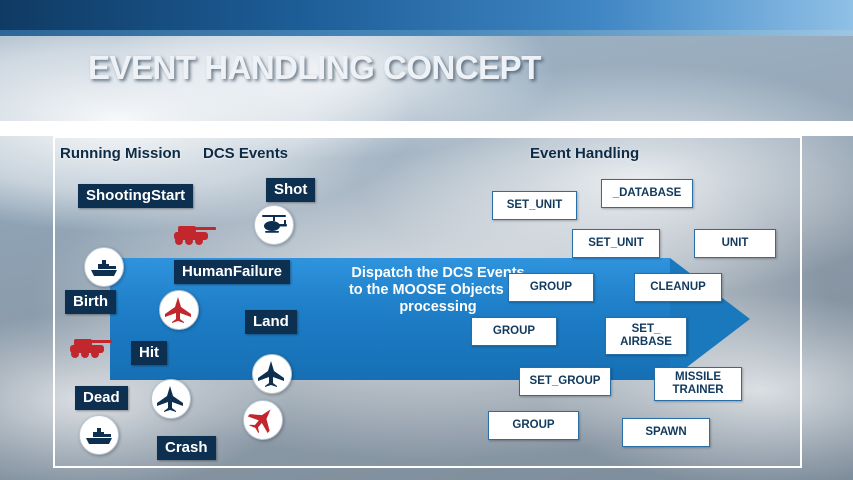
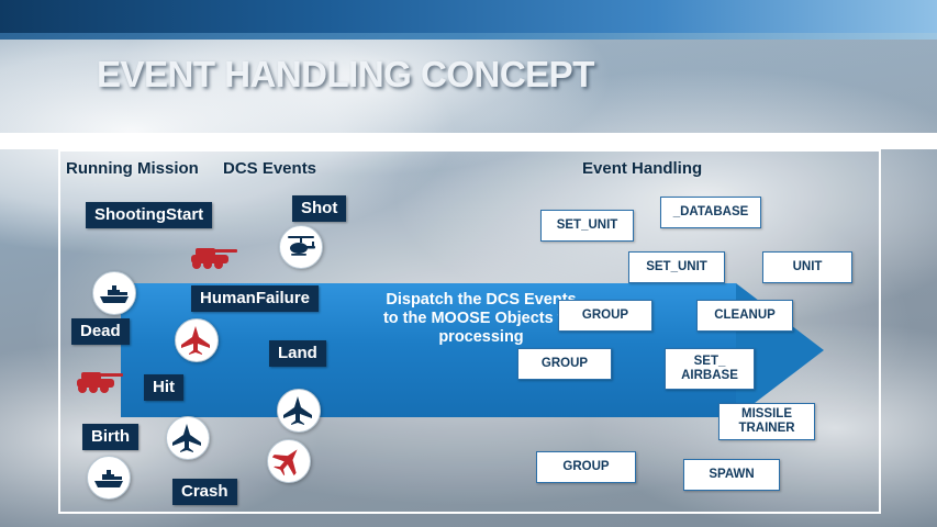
  EVENT HANDLING CONCEPT
  Running Mission
  DCS Events
  Event Handling
  Dispatch the DCS Eve to the MOOSE Objects processing
  ShootingStart
  Shot
  HumanFailure
- Birth
+ Dead
  Land
  Hit
- Dead
+ Birth
  Crash
  SET_UNIT
  _DATABASE
  SET_UNIT
  UNIT
  GROUP
  CLEANUP
  GROUP
  SET_ AIRBASE
- SET_GROUP
  MISSILE TRAINER
  GROUP
  SPAWN
